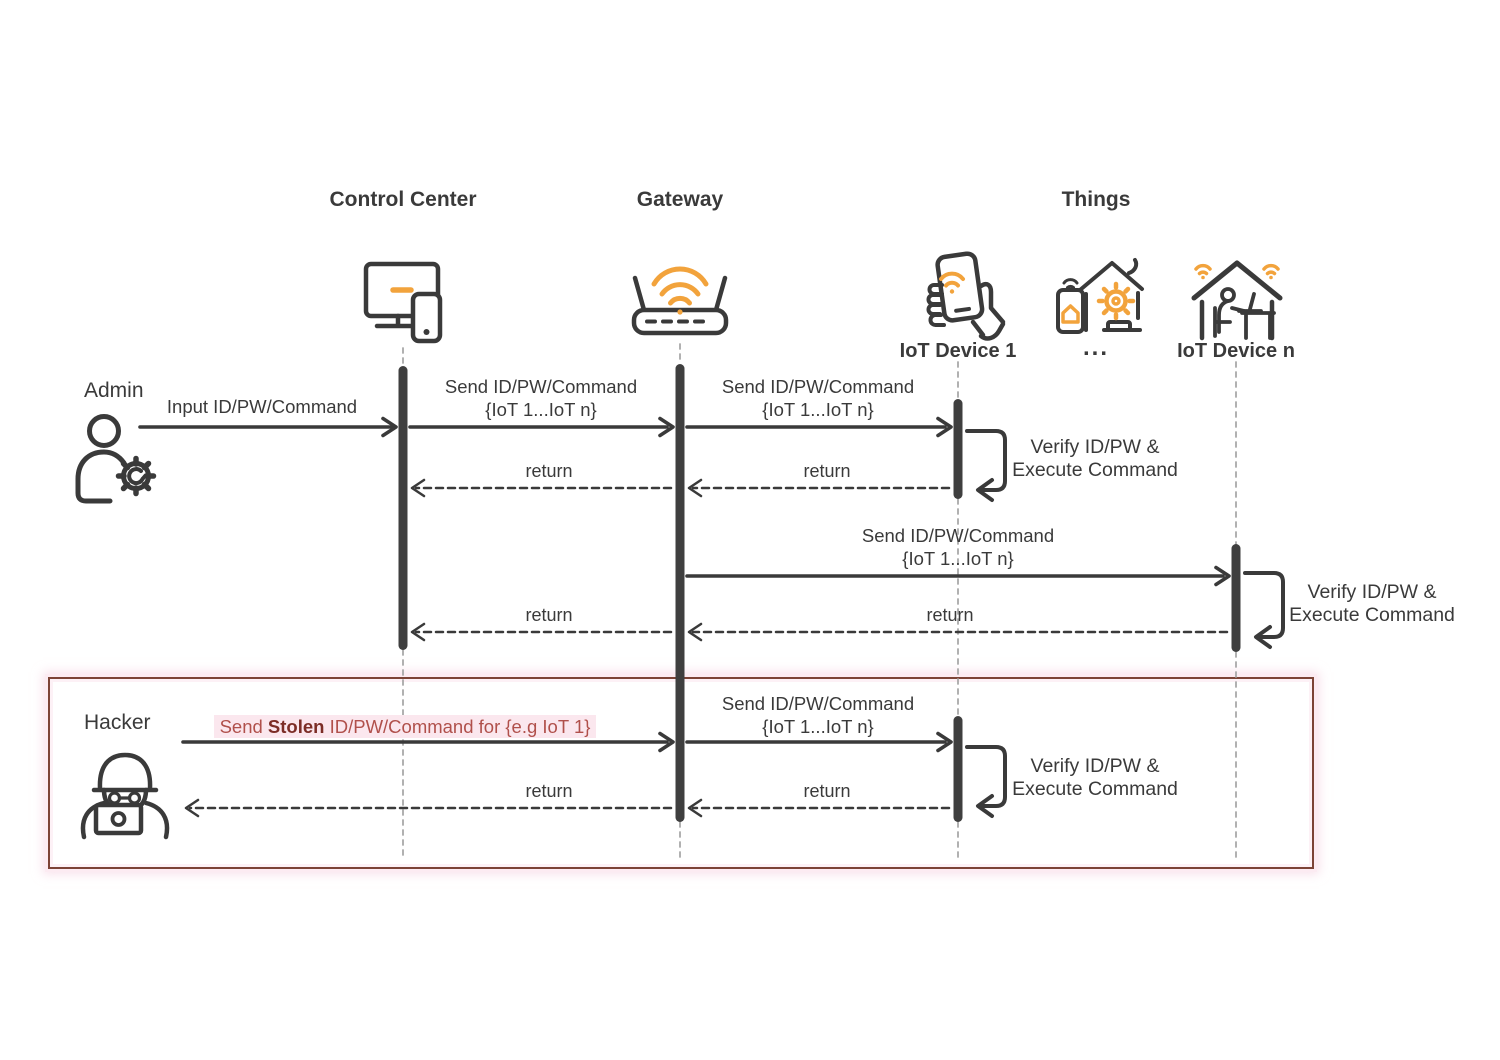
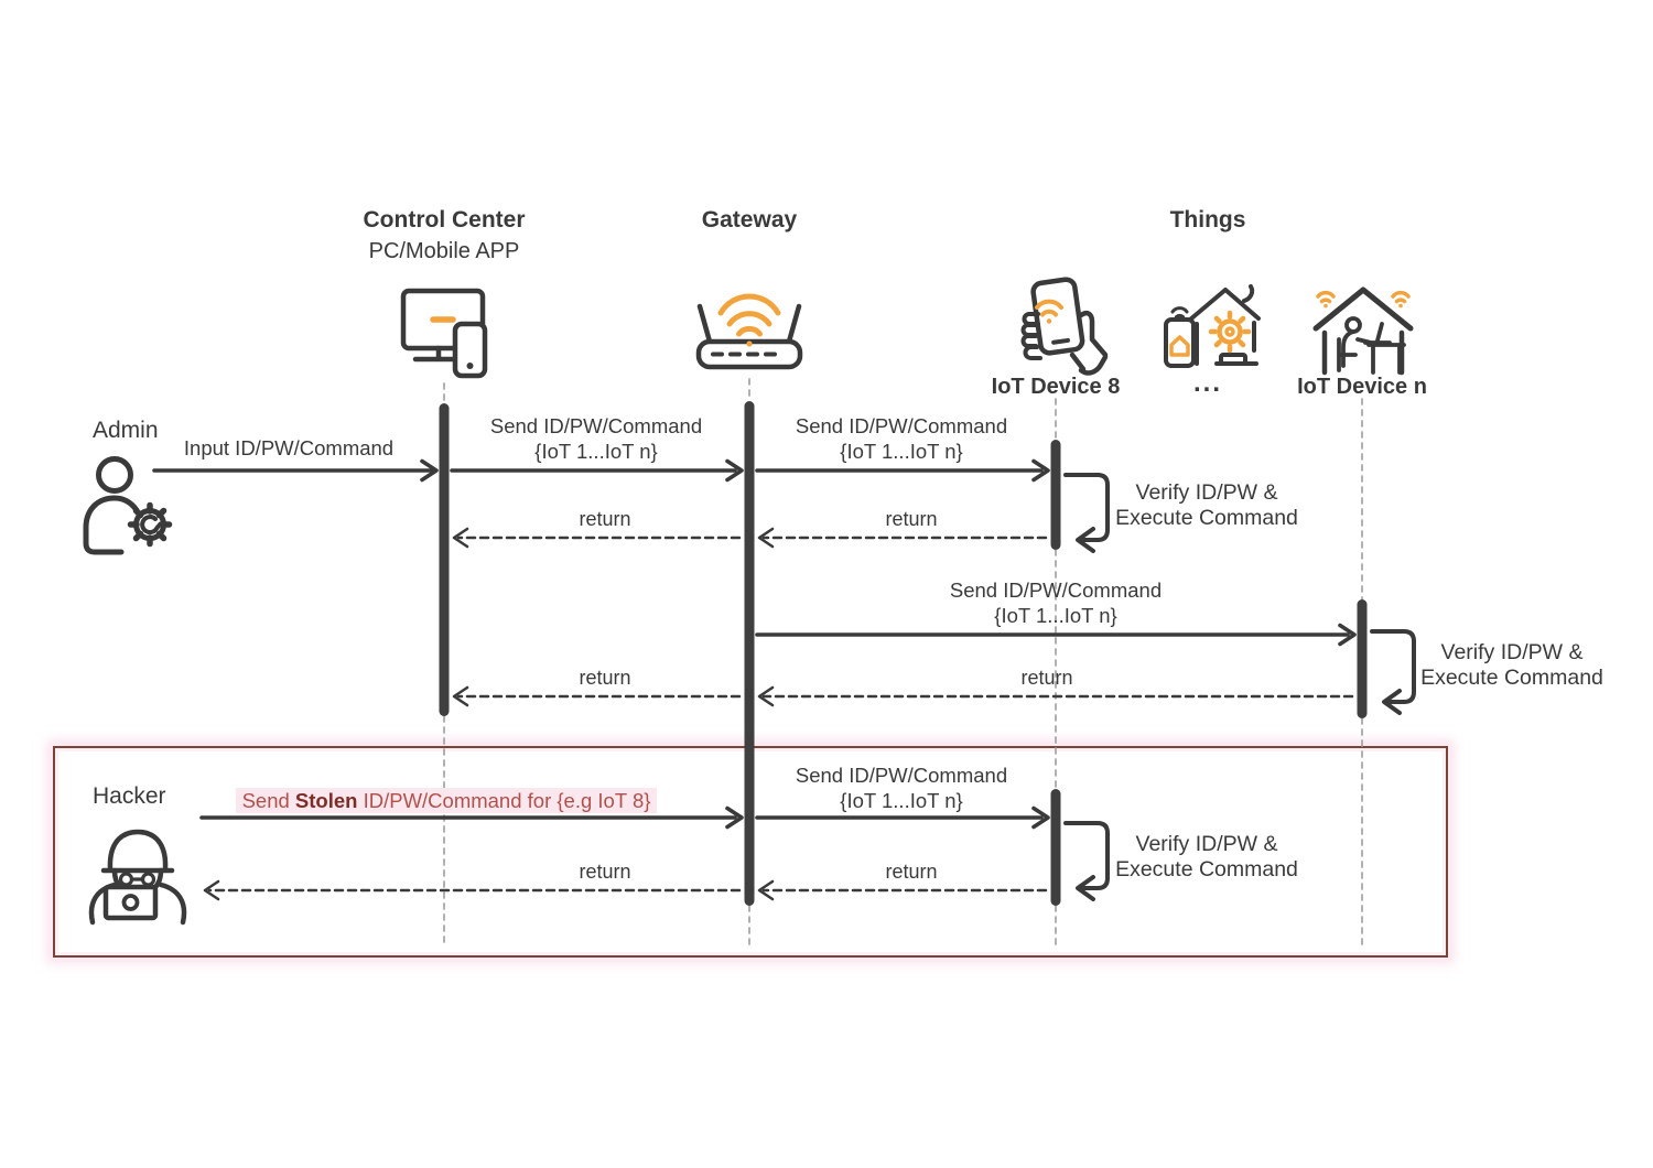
  Control Center
+ PC/Mobile APP
  Gateway
  Things
- IoT Device 1
+ IoT Device 8
  ...
  IoT Device n
  Admin
  Hacker
  Input ID/PW/Command
  Send ID/PW/Command
  {IoT 1...IoT n}
  Send ID/PW/Command
  {IoT 1...IoT n}
  Verify ID/PW &
  Execute Command
  return
  return
  Send ID/PW/Command
  {IoT 1...IoT n}
  Verify ID/PW &
  Execute Command
  return
  return
- Send Stolen ID/PW/Command for {e.g IoT 1}
+ Send Stolen ID/PW/Command for {e.g IoT 8}
  Send ID/PW/Command
  {IoT 1...IoT n}
  Verify ID/PW &
  Execute Command
  return
  return
